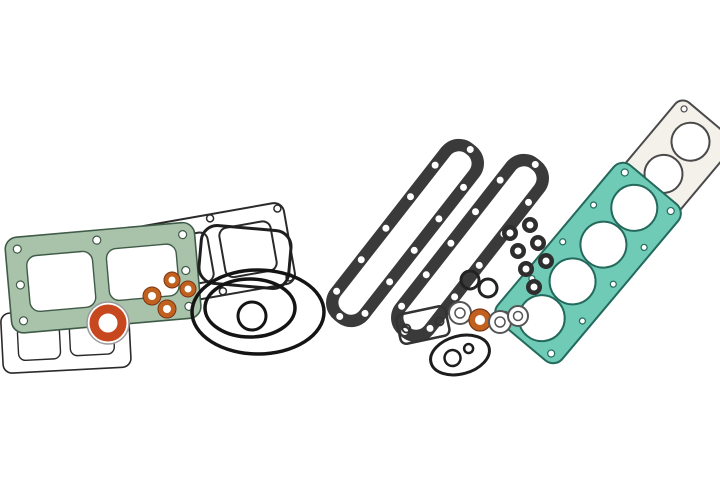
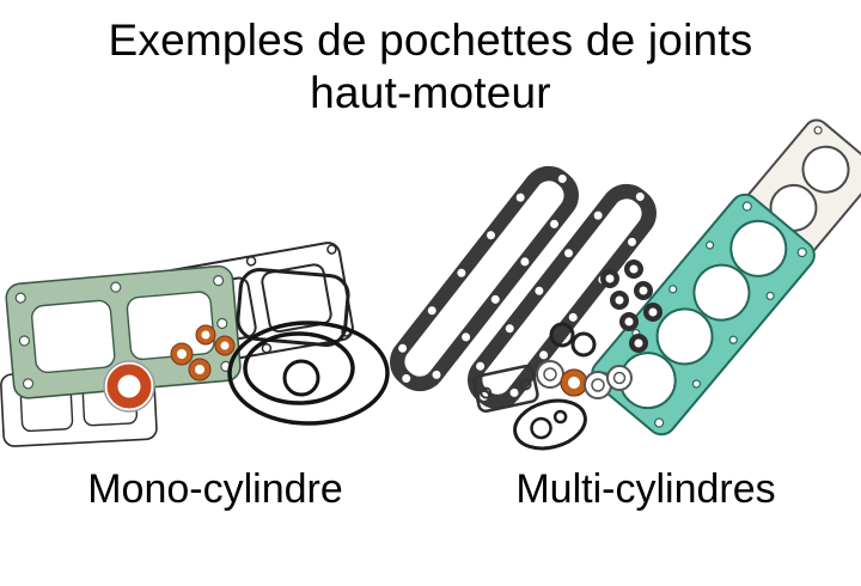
+ Exemples de pochettes de joints
+ haut-moteur
+ Mono-cylindre
+ Multi-cylindres
